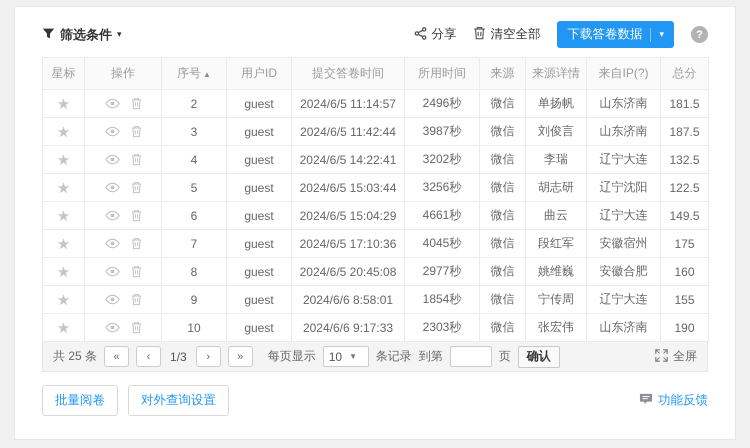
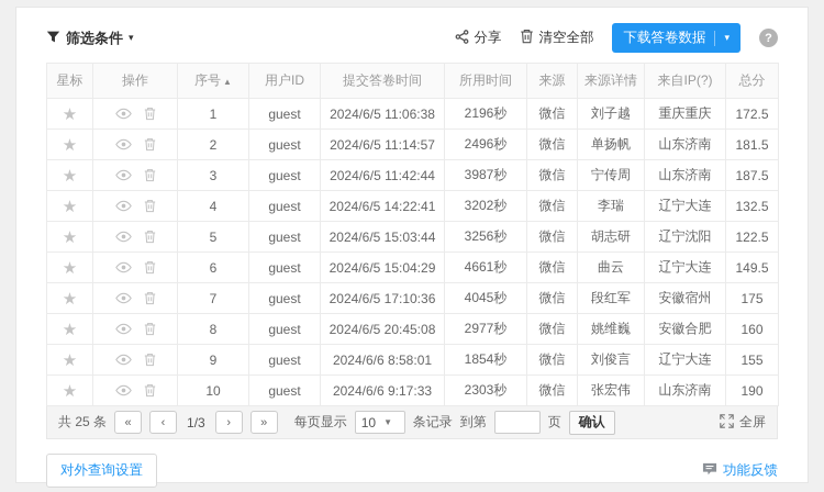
  筛选条件
  ▾
  分享
  清空全部
  下载答卷数据
  ▾
  ?
  星标	操作	序号 ▲	用户ID	提交答卷时间	所用时间	来源	来源详情	来自IP(?)	总分
+ ★		1	guest	2024/6/5 11:06:38	2196秒	微信	刘子越	重庆重庆	172.5
  ★		2	guest	2024/6/5 11:14:57	2496秒	微信	单扬帆	山东济南	181.5
- ★		3	guest	2024/6/5 11:42:44	3987秒	微信	刘俊言	山东济南	187.5
+ ★		3	guest	2024/6/5 11:42:44	3987秒	微信	宁传周	山东济南	187.5
  ★		4	guest	2024/6/5 14:22:41	3202秒	微信	李瑞	辽宁大连	132.5
  ★		5	guest	2024/6/5 15:03:44	3256秒	微信	胡志研	辽宁沈阳	122.5
  ★		6	guest	2024/6/5 15:04:29	4661秒	微信	曲云	辽宁大连	149.5
  ★		7	guest	2024/6/5 17:10:36	4045秒	微信	段红军	安徽宿州	175
  ★		8	guest	2024/6/5 20:45:08	2977秒	微信	姚维巍	安徽合肥	160
- ★		9	guest	2024/6/6 8:58:01	1854秒	微信	宁传周	辽宁大连	155
+ ★		9	guest	2024/6/6 8:58:01	1854秒	微信	刘俊言	辽宁大连	155
  ★		10	guest	2024/6/6 9:17:33	2303秒	微信	张宏伟	山东济南	190
  共 25 条
  «
  ‹
  1/3
  ›
  »
  每页显示
  10
  ▼
  条记录
  到第
  页
  确认
  全屏
- 批量阅卷
  对外查询设置
  功能反馈
